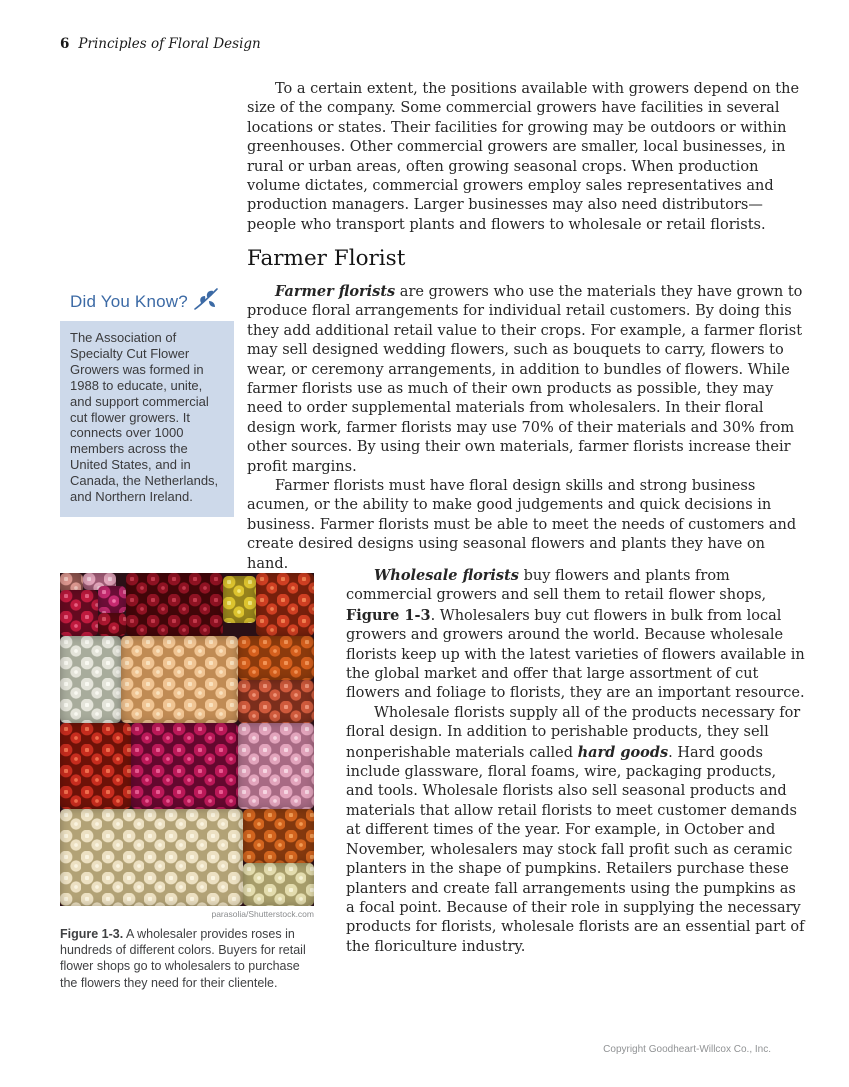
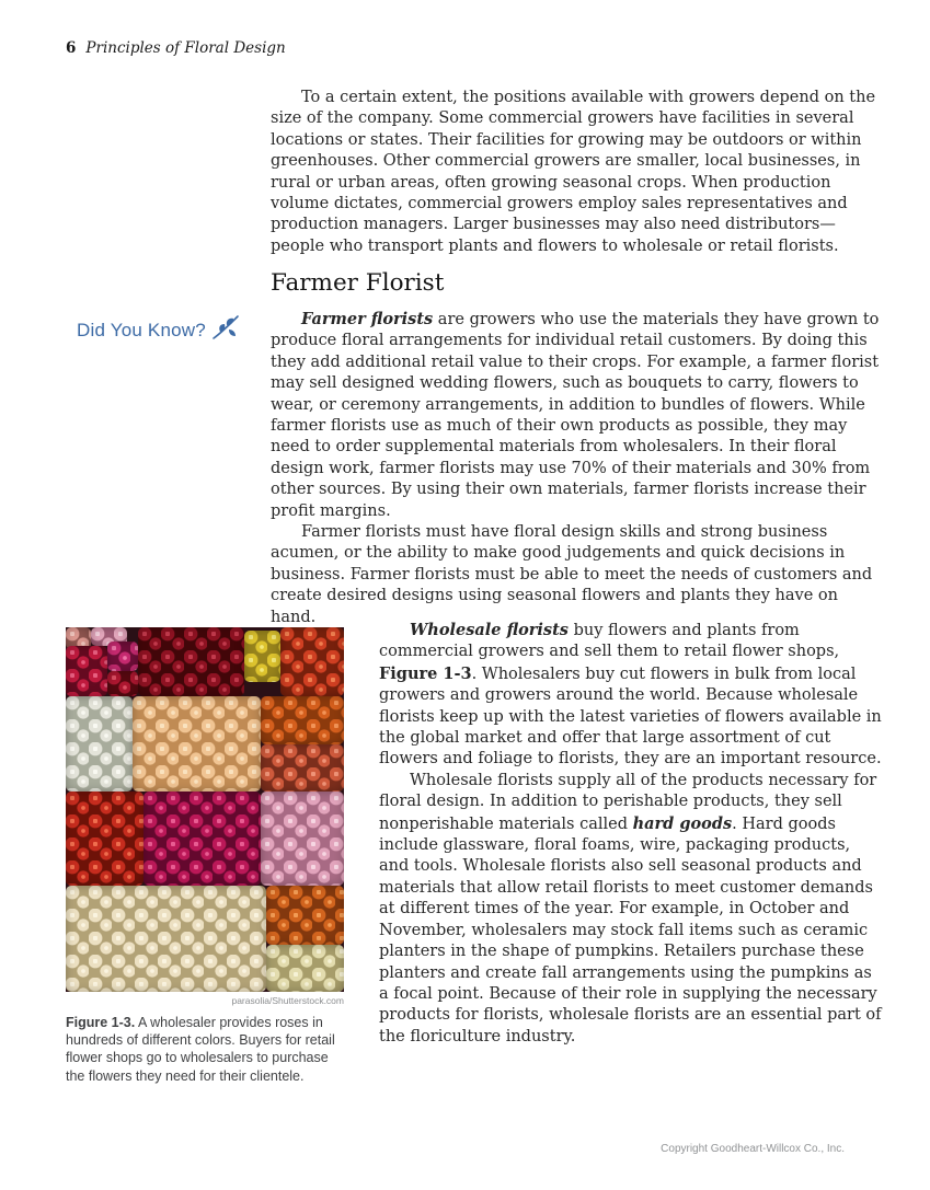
  6 Principles of Floral Design
  To a certain extent, the positions available with growers depend on the size of the company. Some commercial growers have facilities in several locations or states. Their facilities for growing may be outdoors or within greenhouses. Other commercial growers are smaller, local businesses, in rural or urban areas, often growing seasonal crops. When production volume dictates, commercial growers employ sales representatives and production managers. Larger businesses may also need distributors—people who transport plants and flowers to wholesale or retail florists.
  Farmer Florist
  Farmer florists are growers who use the materials they have grown to produce floral arrangements for individual retail customers. By doing this they add additional retail value to their crops. For example, a farmer florist may sell designed wedding flowers, such as bouquets to carry, flowers to wear, or ceremony arrangements, in addition to bundles of flowers. While farmer florists use as much of their own products as possible, they may need to order supplemental materials from wholesalers. In their floral design work, farmer florists may use 70% of their materials and 30% from other sources. By using their own materials, farmer florists increase their profit margins.
  Farmer florists must have floral design skills and strong business acumen, or the ability to make good judgements and quick decisions in business. Farmer florists must be able to meet the needs of customers and create desired designs using seasonal flowers and plants they have on hand.
  Did You Know?
- The Association of Specialty Cut Flower Growers was formed in 1988 to educate, unite, and support commercial cut flower growers. It connects over 1000 members across the United States, and in Canada, the Netherlands, and Northern Ireland.
  parasolia/Shutterstock.com
  Figure 1-3. A wholesaler provides roses in hundreds of different colors. Buyers for retail flower shops go to wholesalers to purchase the flowers they need for their clientele.
  Wholesale florists buy flowers and plants from commercial growers and sell them to retail flower shops, Figure 1-3. Wholesalers buy cut flowers in bulk from local growers and growers around the world. Because wholesale florists keep up with the latest varieties of flowers available in the global market and offer that large assortment of cut flowers and foliage to florists, they are an important resource.
- Wholesale florists supply all of the products necessary for floral design. In addition to perishable products, they sell nonperishable materials called hard goods. Hard goods include glassware, floral foams, wire, packaging products, and tools. Wholesale florists also sell seasonal products and materials that allow retail florists to meet customer demands at different times of the year. For example, in October and November, wholesalers may stock fall profit such as ceramic planters in the shape of pumpkins. Retailers purchase these planters and create fall arrangements using the pumpkins as a focal point. Because of their role in supplying the necessary products for florists, wholesale florists are an essential part of the floriculture industry.
+ Wholesale florists supply all of the products necessary for floral design. In addition to perishable products, they sell nonperishable materials called hard goods. Hard goods include glassware, floral foams, wire, packaging products, and tools. Wholesale florists also sell seasonal products and materials that allow retail florists to meet customer demands at different times of the year. For example, in October and November, wholesalers may stock fall items such as ceramic planters in the shape of pumpkins. Retailers purchase these planters and create fall arrangements using the pumpkins as a focal point. Because of their role in supplying the necessary products for florists, wholesale florists are an essential part of the floriculture industry.
  Copyright Goodheart-Willcox Co., Inc.
